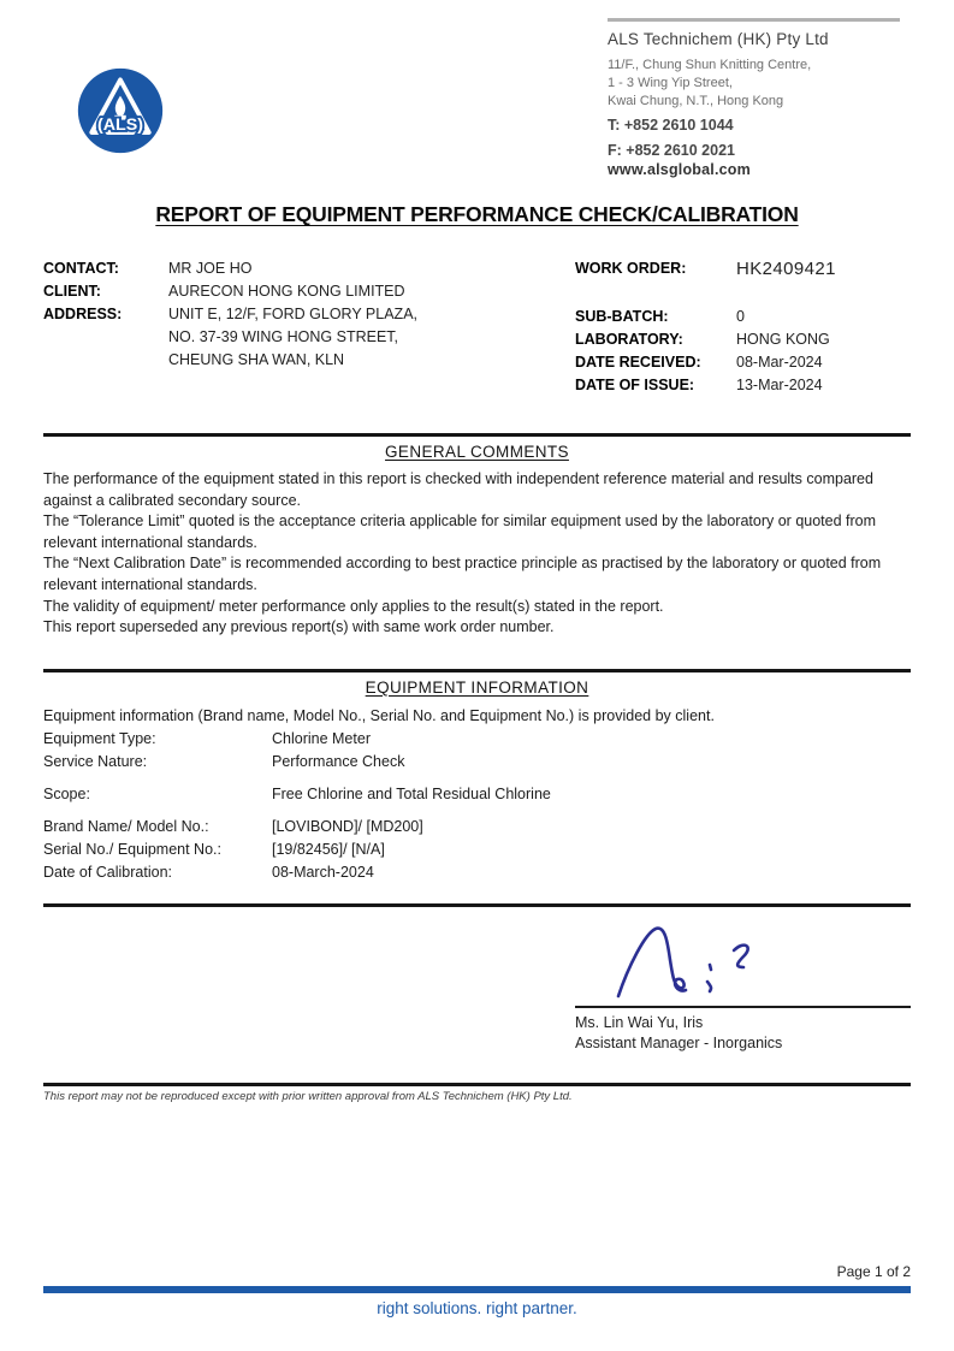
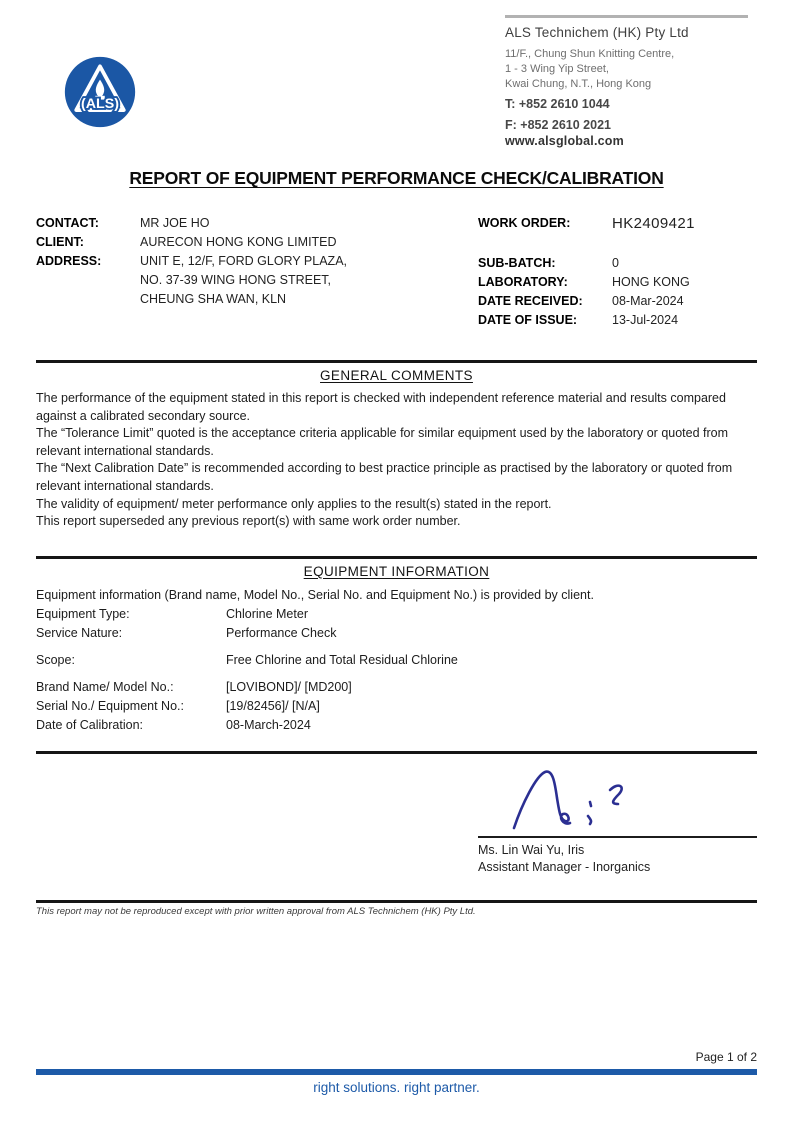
  (ALS)
  ALS Technichem (HK) Pty Ltd
  11/F., Chung Shun Knitting Centre,
  1 - 3 Wing Yip Street,
  Kwai Chung, N.T., Hong Kong
  T: +852 2610 1044
  F: +852 2610 2021
  www.alsglobal.com
  REPORT OF EQUIPMENT PERFORMANCE CHECK/CALIBRATION
  CONTACT:
  MR JOE HO
  CLIENT:
  AURECON HONG KONG LIMITED
  ADDRESS:
  UNIT E, 12/F, FORD GLORY PLAZA,
  NO. 37-39 WING HONG STREET,
  CHEUNG SHA WAN, KLN
  WORK ORDER:
  HK2409421
  SUB-BATCH:
  0
  LABORATORY:
  HONG KONG
  DATE RECEIVED:
  08-Mar-2024
  DATE OF ISSUE:
- 13-Mar-2024
+ 13-Jul-2024
  GENERAL COMMENTS
  The performance of the equipment stated in this report is checked with independent reference material and results compared against a calibrated secondary source.
  The “Tolerance Limit” quoted is the acceptance criteria applicable for similar equipment used by the laboratory or quoted from relevant international standards.
  The “Next Calibration Date” is recommended according to best practice principle as practised by the laboratory or quoted from relevant international standards.
  The validity of equipment/ meter performance only applies to the result(s) stated in the report.
  This report superseded any previous report(s) with same work order number.
  EQUIPMENT INFORMATION
  Equipment information (Brand name, Model No., Serial No. and Equipment No.) is provided by client.
  Equipment Type:
  Chlorine Meter
  Service Nature:
  Performance Check
  Scope:
  Free Chlorine and Total Residual Chlorine
  Brand Name/ Model No.:
  [LOVIBOND]/ [MD200]
  Serial No./ Equipment No.:
  [19/82456]/ [N/A]
  Date of Calibration:
  08-March-2024
  Ms. Lin Wai Yu, Iris
  Assistant Manager - Inorganics
  This report may not be reproduced except with prior written approval from ALS Technichem (HK) Pty Ltd.
  Page 1 of 2
  right solutions. right partner.
